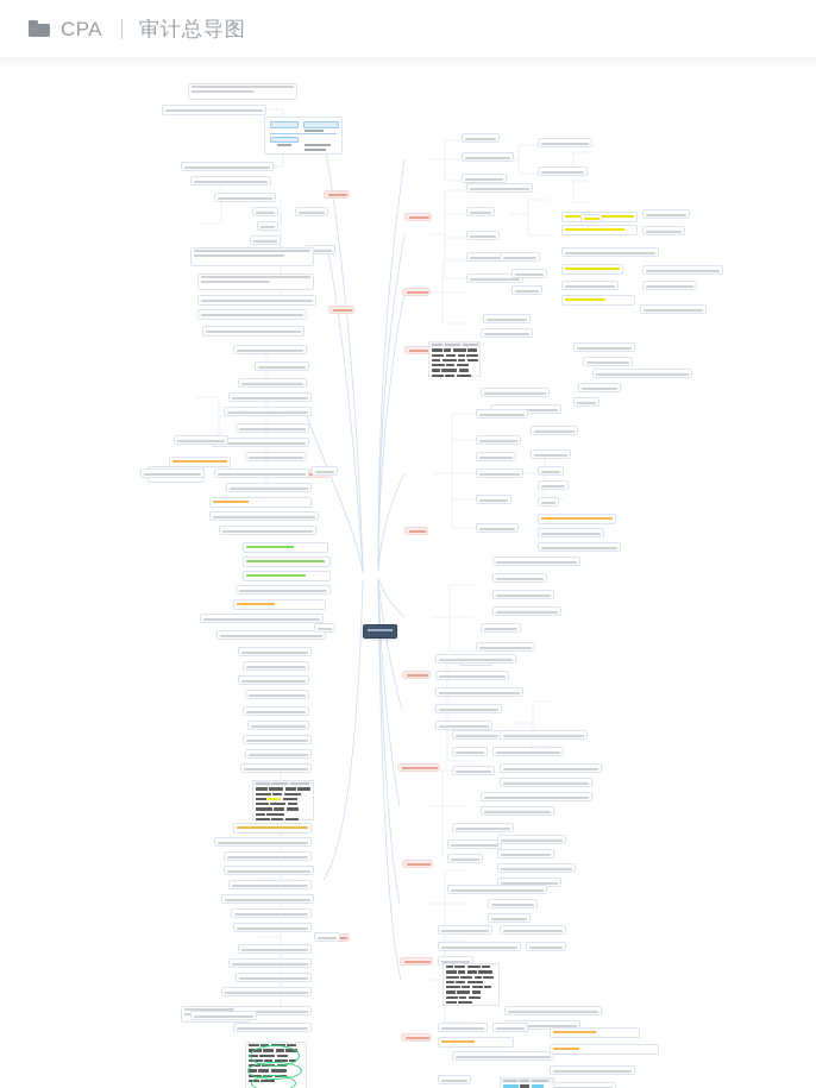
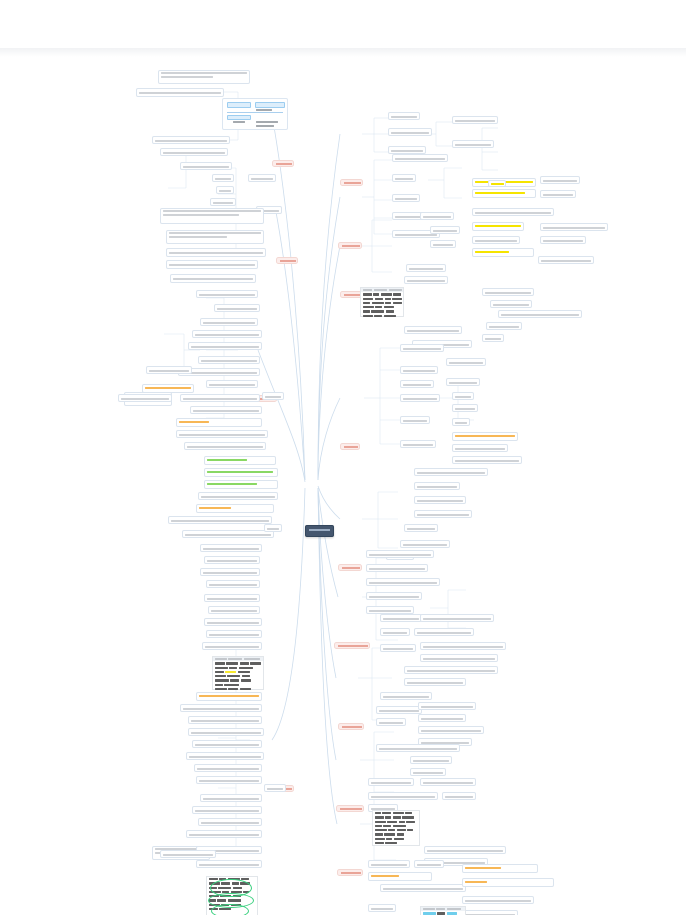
- CPA
- 审计总导图
